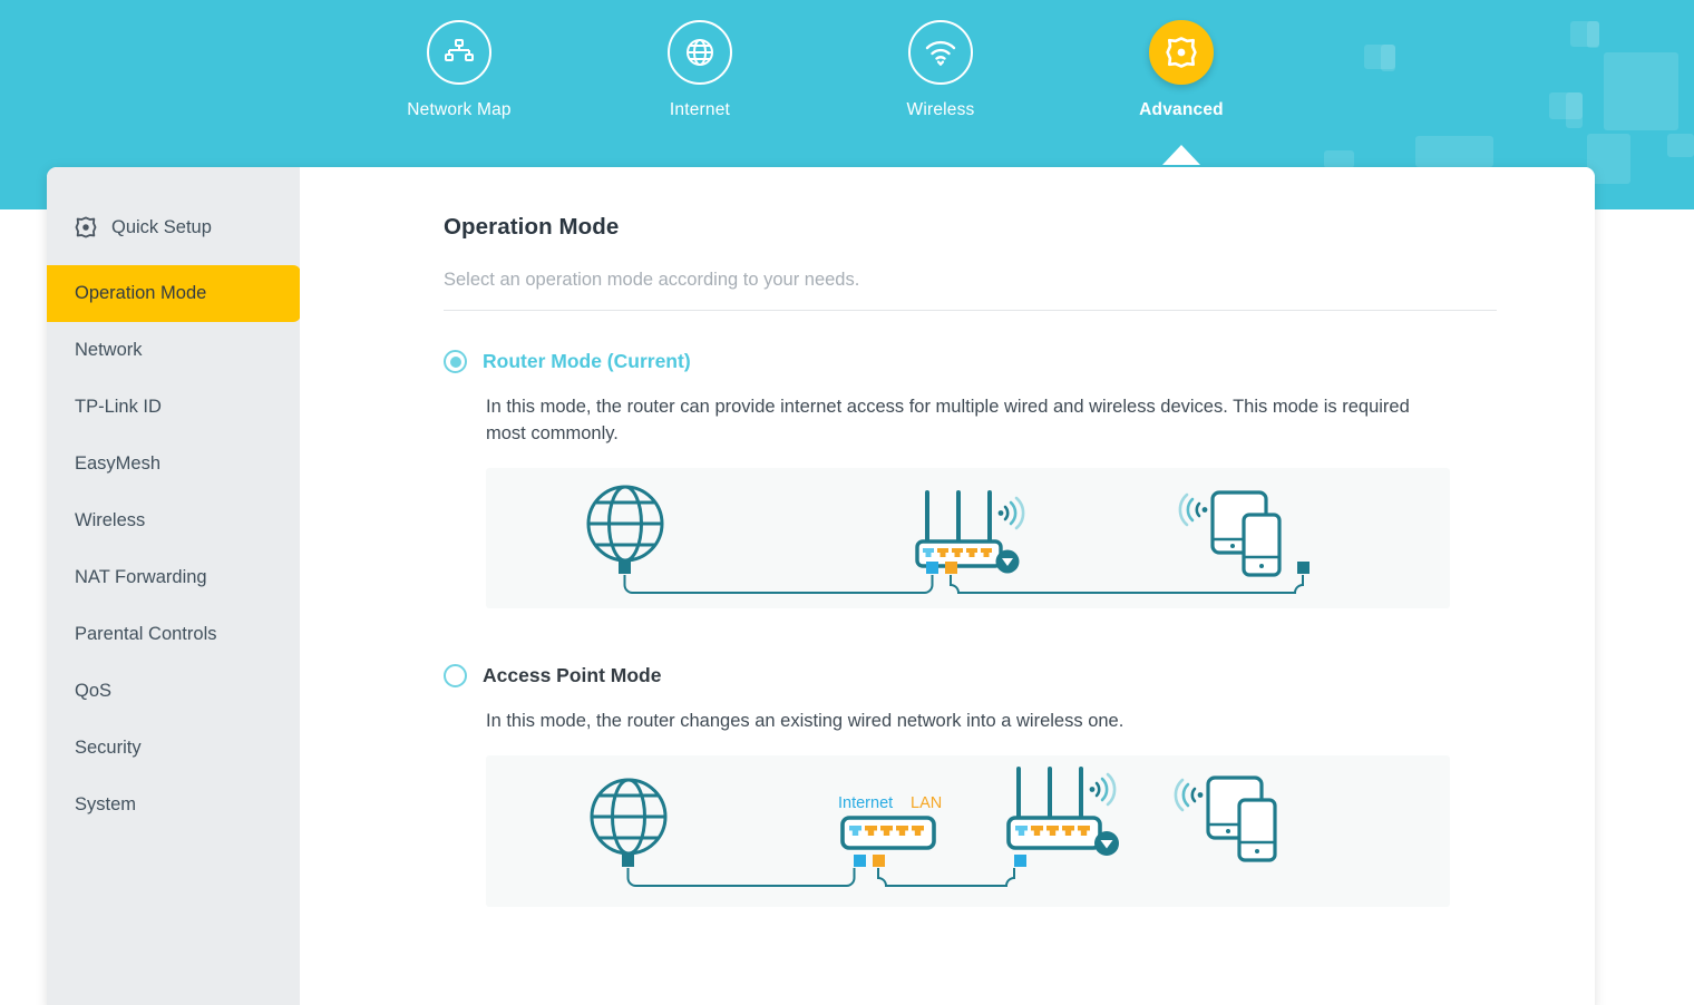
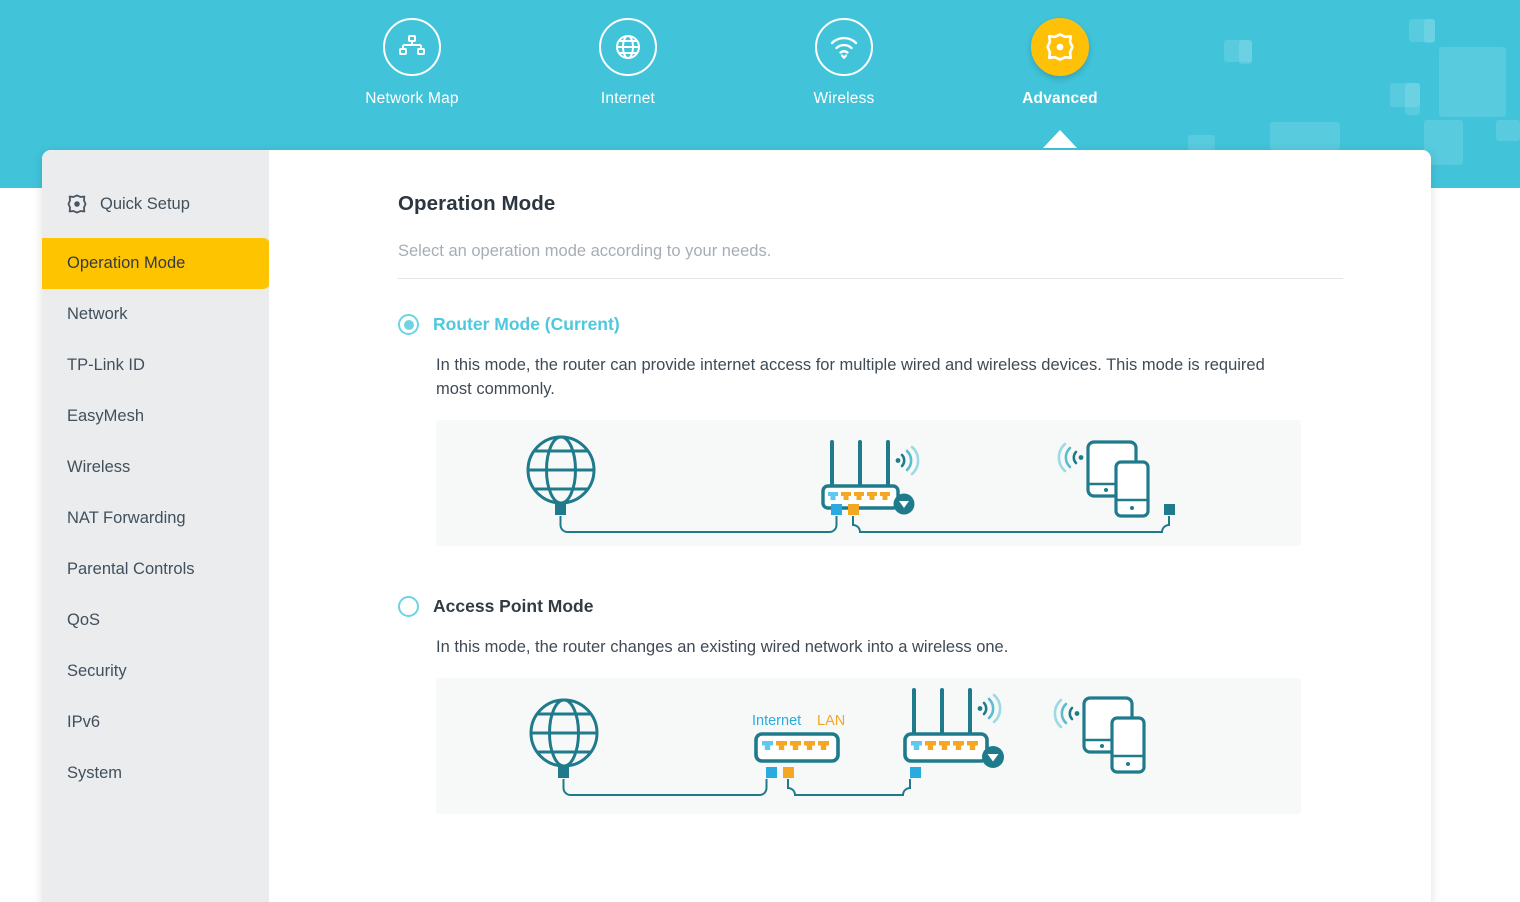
  Network Map
  Internet
  Wireless
  Advanced
  Quick Setup
  Operation Mode
  Network
  TP-Link ID
  EasyMesh
  Wireless
  NAT Forwarding
  Parental Controls
  QoS
  Security
+ IPv6
  System
  Operation Mode
  Select an operation mode according to your needs.
  Router Mode (Current)
  In this mode, the router can provide internet access for multiple wired and wireless devices. This mode is required most commonly.
  Access Point Mode
  In this mode, the router changes an existing wired network into a wireless one.
  Internet
  LAN
